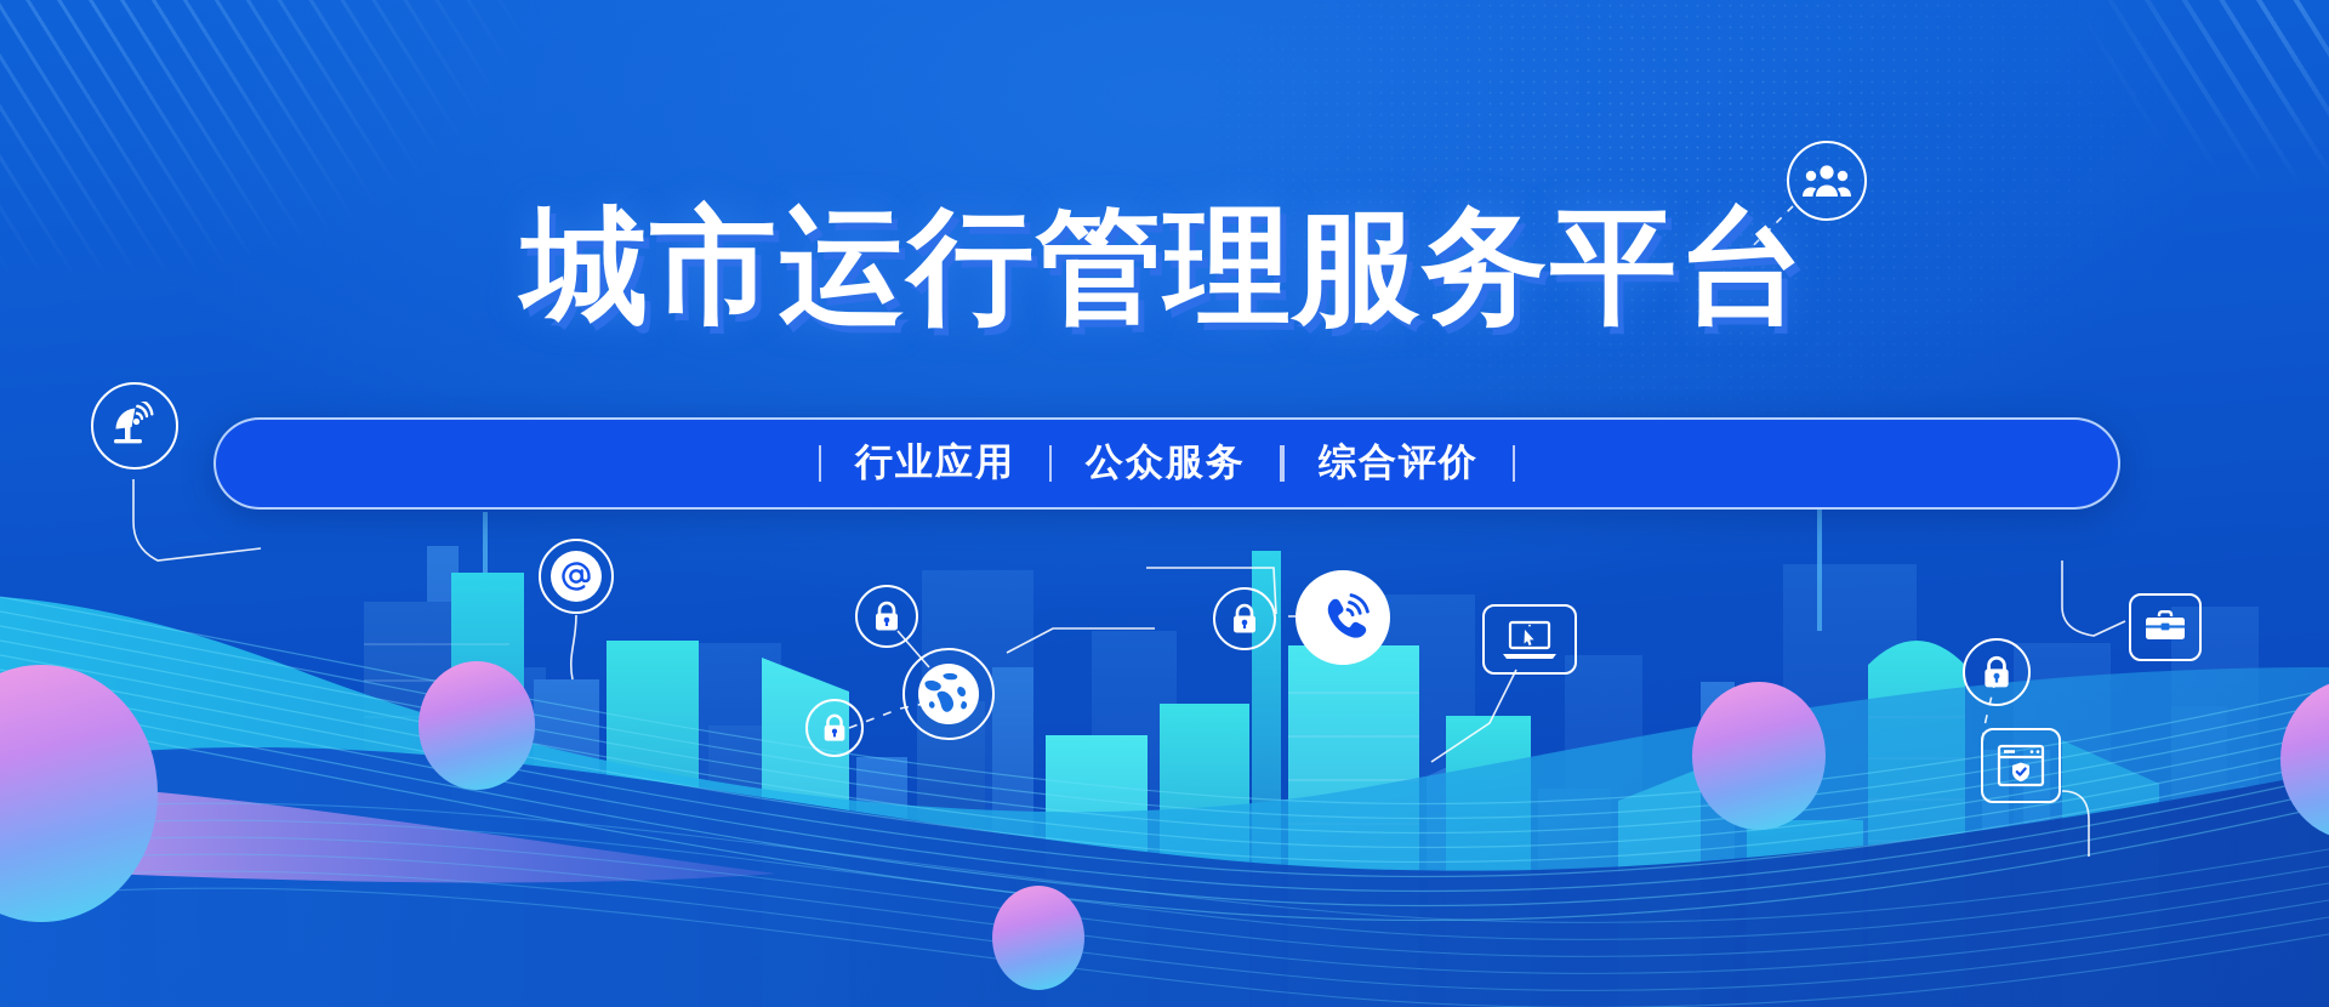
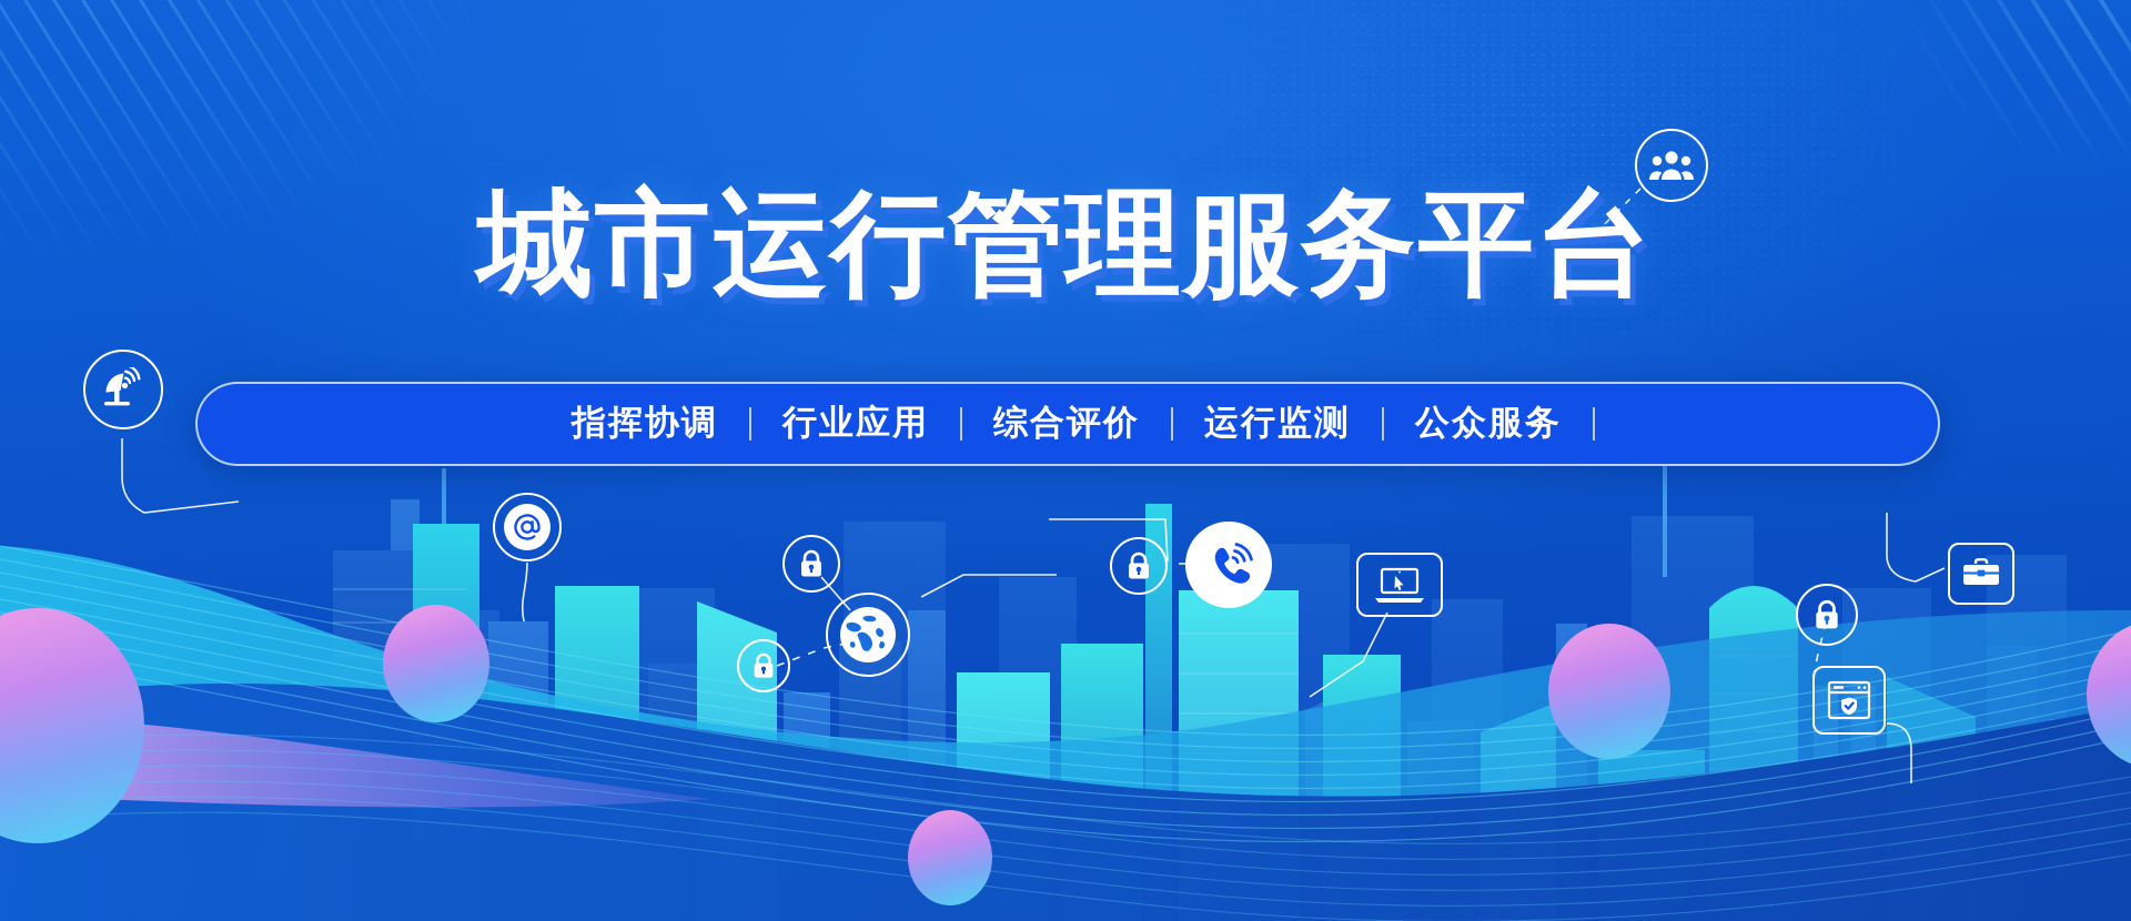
  城市运行管理服务平台
+ 指挥协调
  行业应用
- 公众服务
+ 综合评价
+ 运行监测
- 综合评价
+ 公众服务
